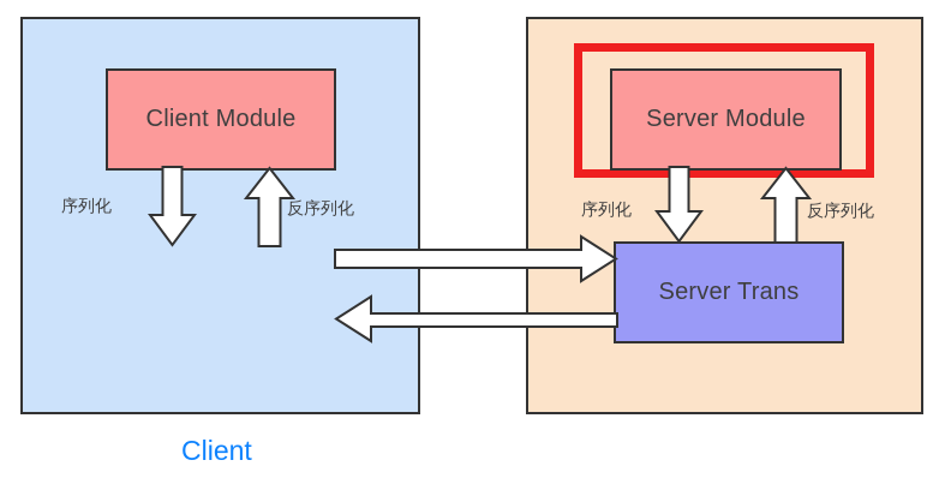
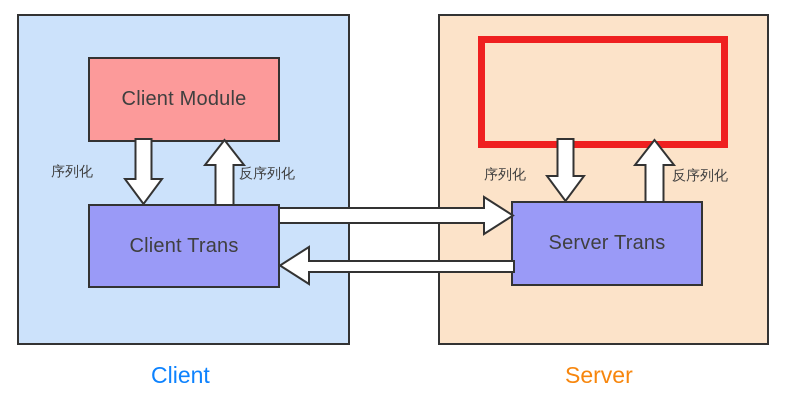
  Client Module
+ Client Trans
  序列化
  反序列化
  Client
- Server Module
  Server Trans
  序列化
  反序列化
+ Server
